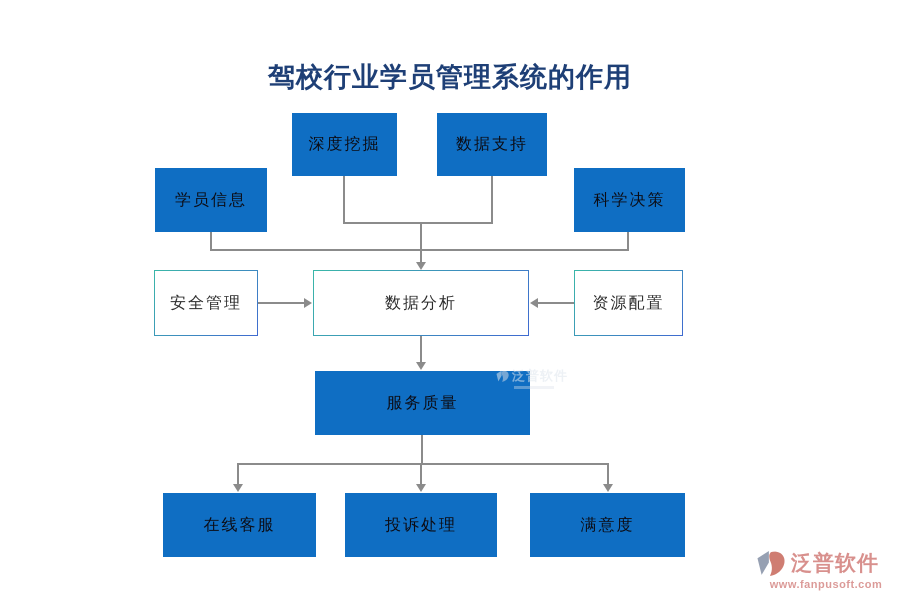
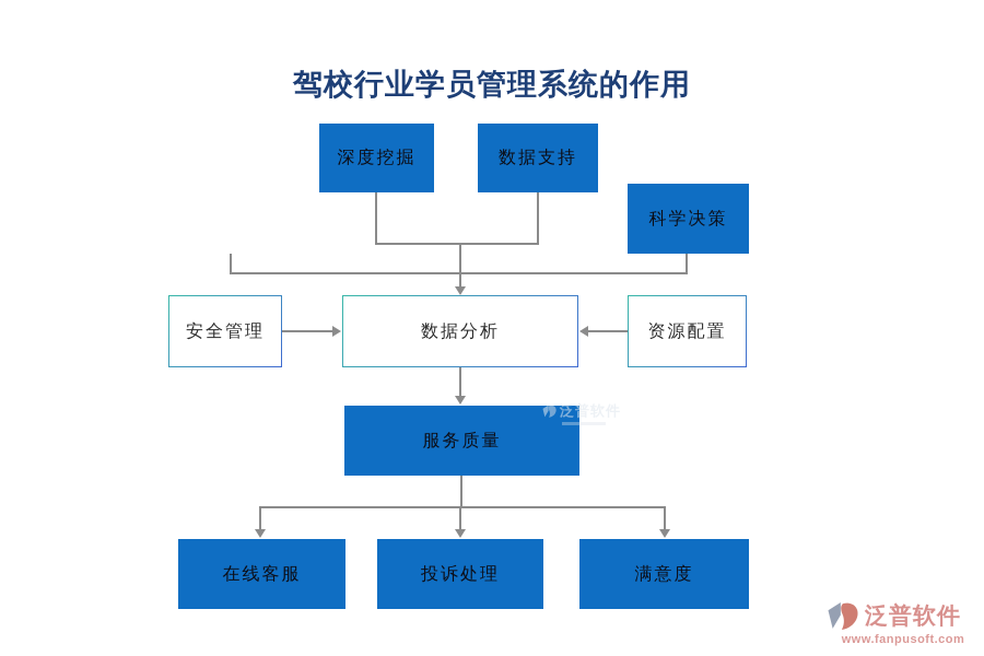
  驾校行业学员管理系统的作用
  深度挖掘
  数据支持
- 学员信息
  科学决策
  安全管理
  数据分析
  资源配置
  服务质量
  泛普软件
  在线客服
  投诉处理
  满意度
  泛普软件
  www.fanpusoft.com
